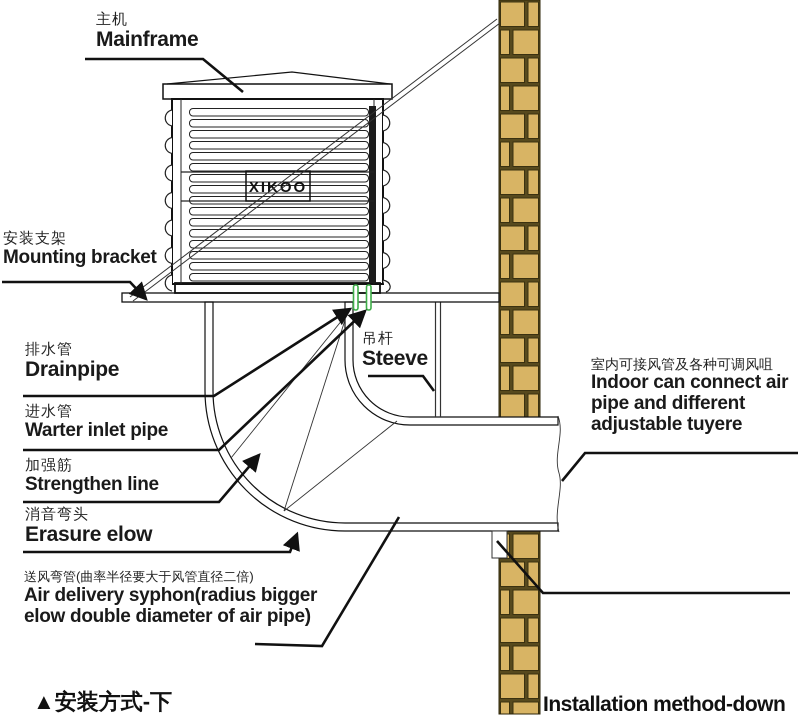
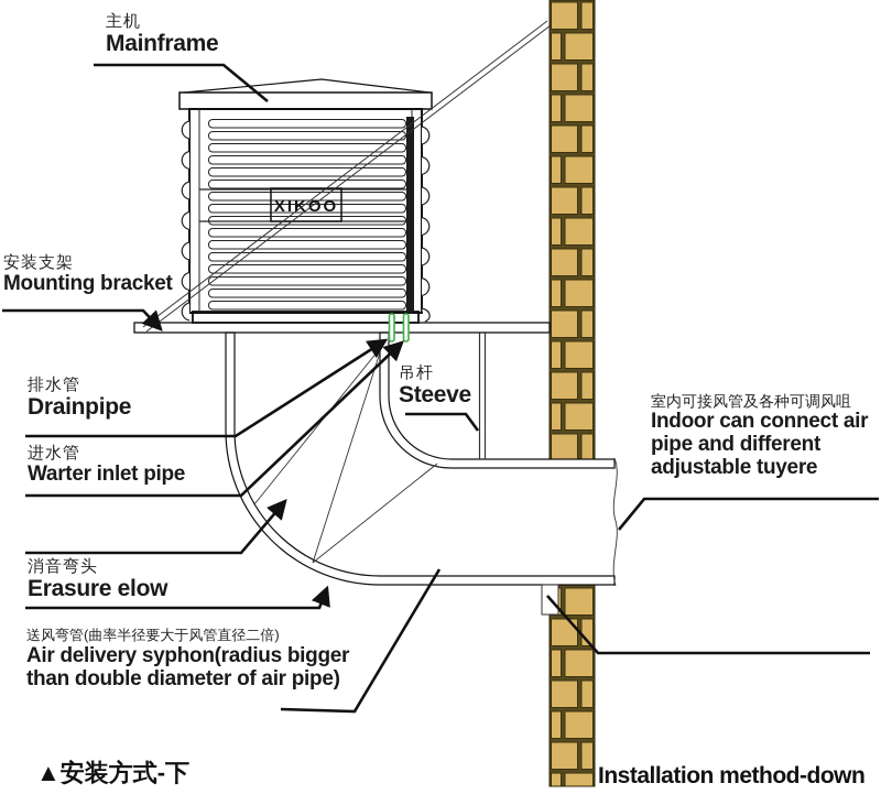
  XIKOO
  主机
  Mainframe
  安装支架
  Mounting bracket
  排水管
  Drainpipe
  进水管
  Warter inlet pipe
- 加强筋
- Strengthen line
  消音弯头
  Erasure elow
  送风弯管(曲率半径要大于风管直径二倍)
  Air delivery syphon(radius bigger
- elow double diameter of air pipe)
+ than double diameter of air pipe)
  吊杆
  Steeve
  室内可接风管及各种可调风咀
  Indoor can connect air
  pipe and different
  adjustable tuyere
  ▲安装方式-下
  Installation method-down
